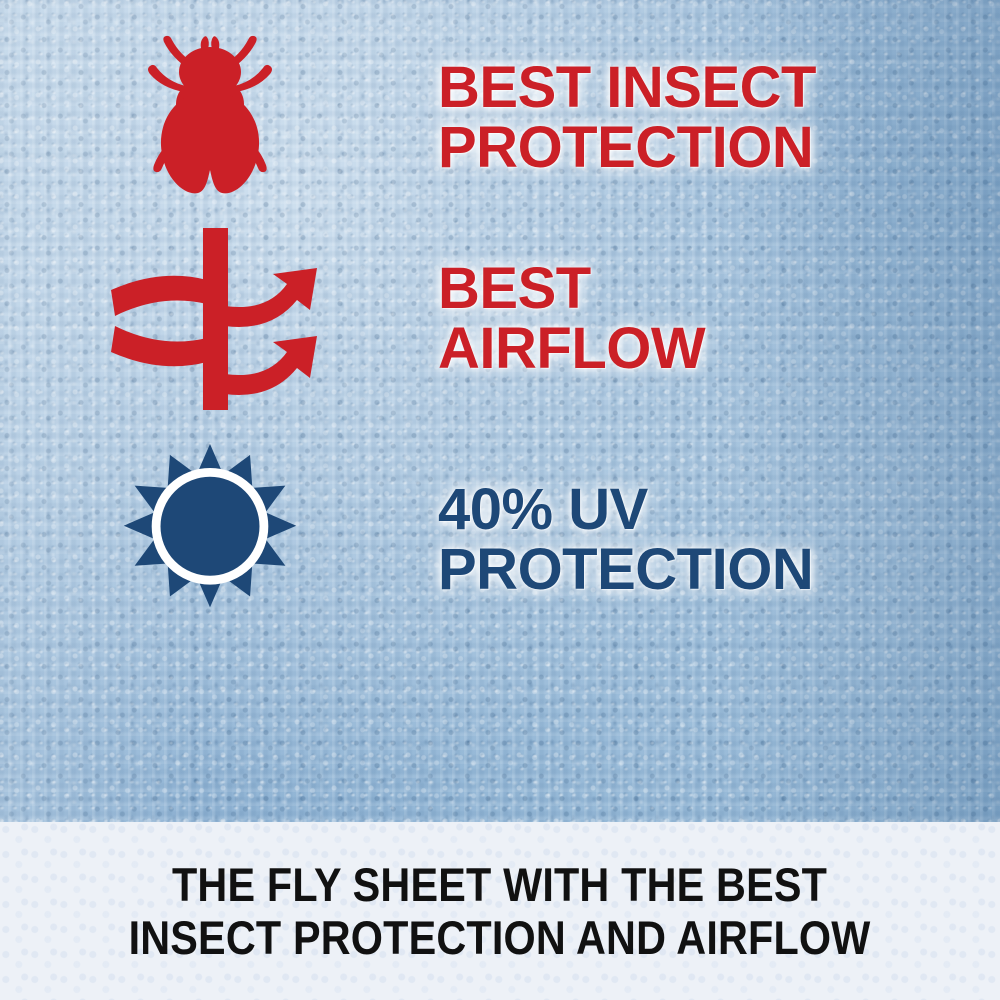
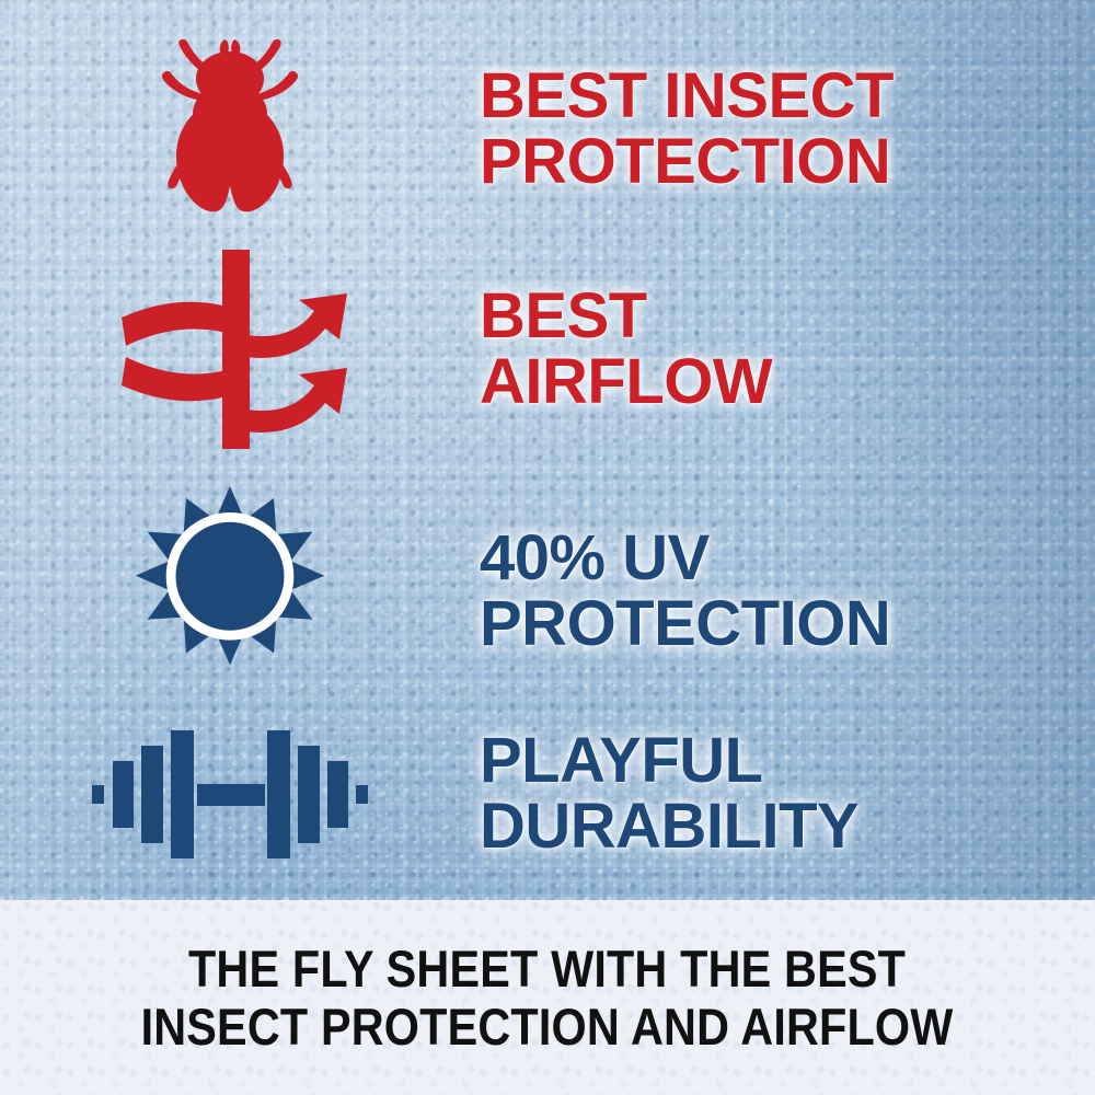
  BEST INSECT
  PROTECTION
  BEST
  AIRFLOW
  40% UV
  PROTECTION
+ PLAYFUL
+ DURABILITY
  THE FLY SHEET WITH THE BEST
  INSECT PROTECTION AND AIRFLOW
